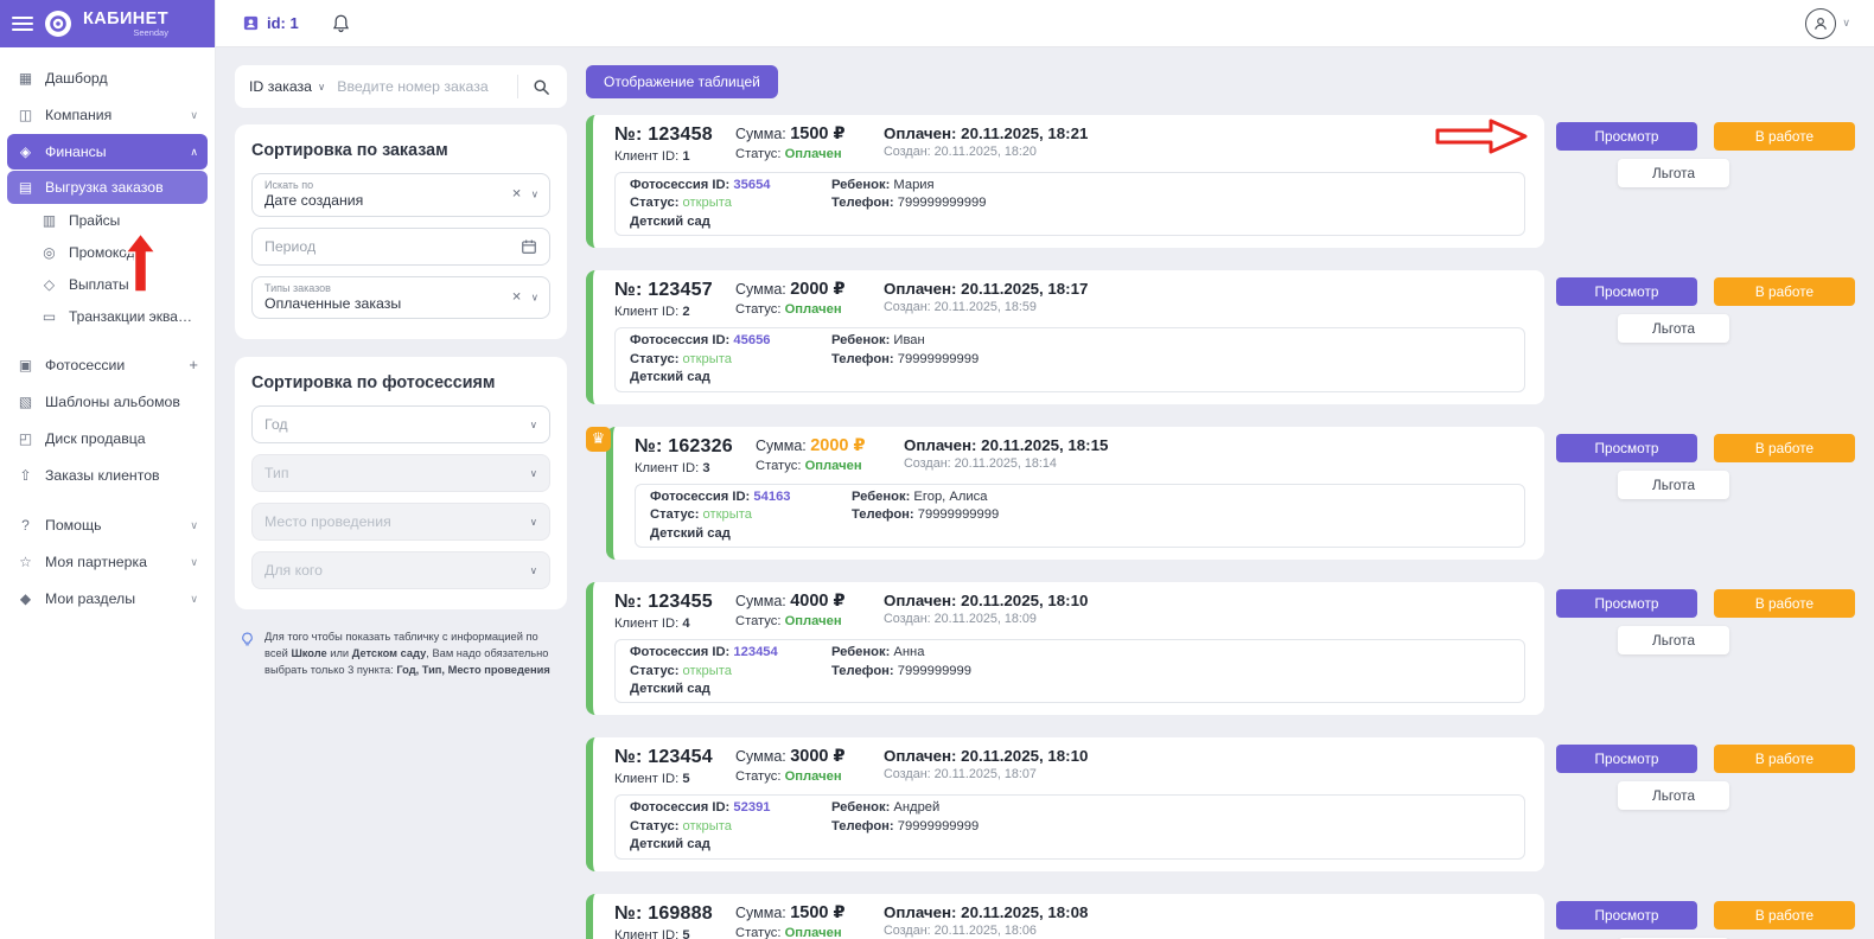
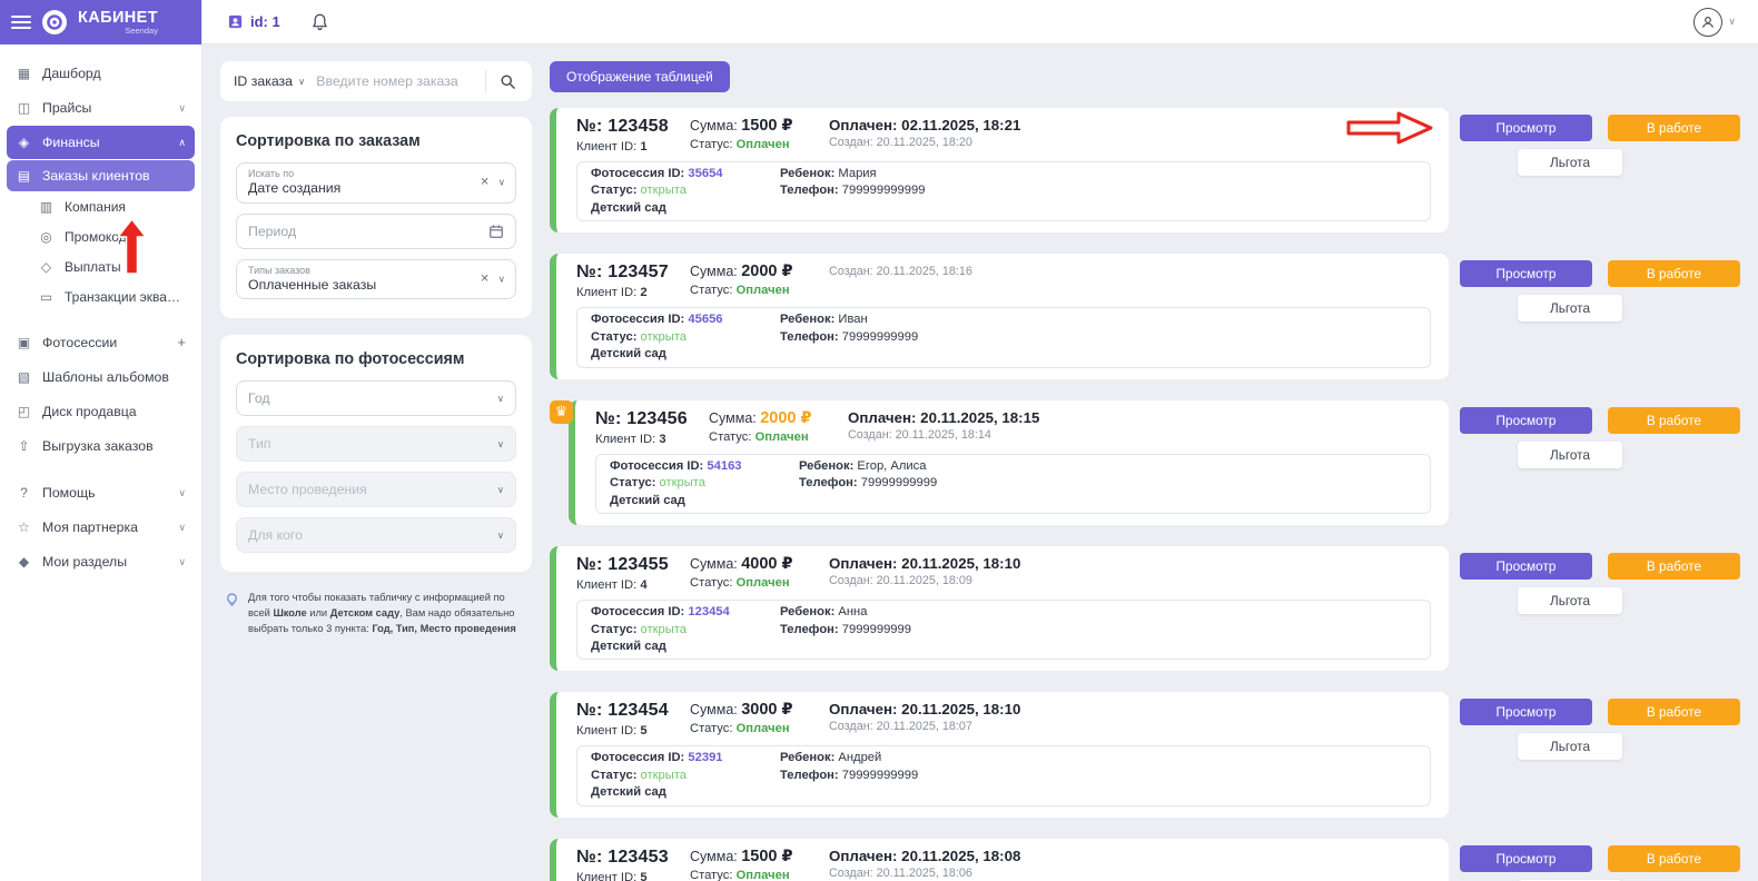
  КАБИНЕТ
  Seenday
  ▦
  Дашборд
  ◫
- Компания
+ Прайсы
  ∨
  ◈
  Финансы
  ∧
  ▤
- Выгрузка заказов
+ Заказы клиентов
  ▥
- Прайсы
+ Компания
  ◎
  Промоко
  ◇
  Выплаты
  ▭
  Транзакции эквайри
  ▣
  Фотосессии
  +
  ▧
  Шаблоны альбомов
  ◰
  Диск продавца
  ⇧
- Заказы клиентов
+ Выгрузка заказов
  ?
  Помощь
  ∨
  ☆
  Моя партнерка
  ∨
  ◆
  Мои разделы
  ∨
  id: 1
  ∨
  ID заказа
  ∨
  Введите номер заказа
  Сортировка по заказам
  Искать по
  Дате создания
  ✕
  ∨
  Период
  Типы заказов
  Оплаченные заказы
  ✕
  ∨
  Сортировка по фотосессиям
  Год
  ∨
  Тип
  ∨
  Место проведения
  ∨
  Для кого
  ∨
  Для того чтобы показать табличку с информацией по всей Школе или Детском саду, Вам надо обязательно выбрать только 3 пункта: Год, Тип, Место проведения
  Отображение таблицей
  №: 123458
  Клиент ID: 1
  Сумма: 1500 ₽
  Статус: Оплачен
- Оплачен: 20.11.2025, 18:21
+ Оплачен: 02.11.2025, 18:21
  Создан: 20.11.2025, 18:20
  Фотосессия ID: 35654
  Статус: открыта
  Детский сад
  Ребенок: Мария
  Телефон: 799999999999
  Просмотр
  В работе
  Льгота
  №: 123457
  Клиент ID: 2
  Сумма: 2000 ₽
  Статус: Оплачен
- Оплачен: 20.11.2025, 18:17
- Создан: 20.11.2025, 18:59
+ Создан: 20.11.2025, 18:16
  Фотосессия ID: 45656
  Статус: открыта
  Детский сад
  Ребенок: Иван
  Телефон: 79999999999
  Просмотр
  В работе
  Льгота
  ♛
- №: 162326
+ №: 123456
  Клиент ID: 3
  Сумма: 2000 ₽
  Статус: Оплачен
  Оплачен: 20.11.2025, 18:15
  Создан: 20.11.2025, 18:14
  Фотосессия ID: 54163
  Статус: открыта
  Детский сад
  Ребенок: Егор, Алиса
  Телефон: 79999999999
  Просмотр
  В работе
  Льгота
  №: 123455
  Клиент ID: 4
  Сумма: 4000 ₽
  Статус: Оплачен
  Оплачен: 20.11.2025, 18:10
  Создан: 20.11.2025, 18:09
  Фотосессия ID: 123454
  Статус: открыта
  Детский сад
  Ребенок: Анна
  Телефон: 7999999999
  Просмотр
  В работе
  Льгота
  №: 123454
  Клиент ID: 5
  Сумма: 3000 ₽
  Статус: Оплачен
  Оплачен: 20.11.2025, 18:10
  Создан: 20.11.2025, 18:07
  Фотосессия ID: 52391
  Статус: открыта
  Детский сад
  Ребенок: Андрей
  Телефон: 79999999999
  Просмотр
  В работе
  Льгота
- №: 169888
+ №: 123453
  Клиент ID: 5
  Сумма: 1500 ₽
  Статус: Оплачен
  Оплачен: 20.11.2025, 18:08
  Создан: 20.11.2025, 18:06
  Просмотр
  В работе
